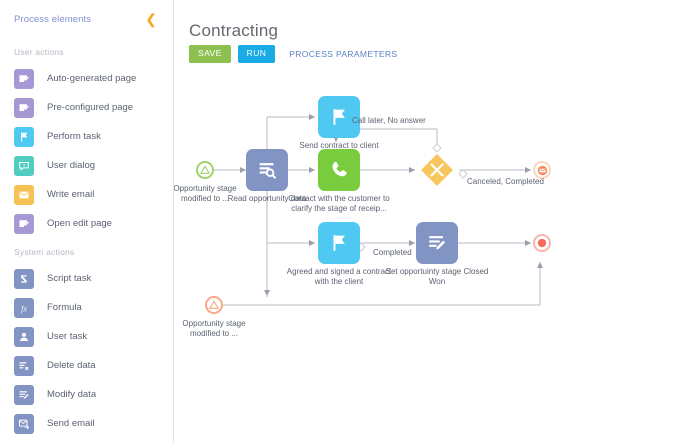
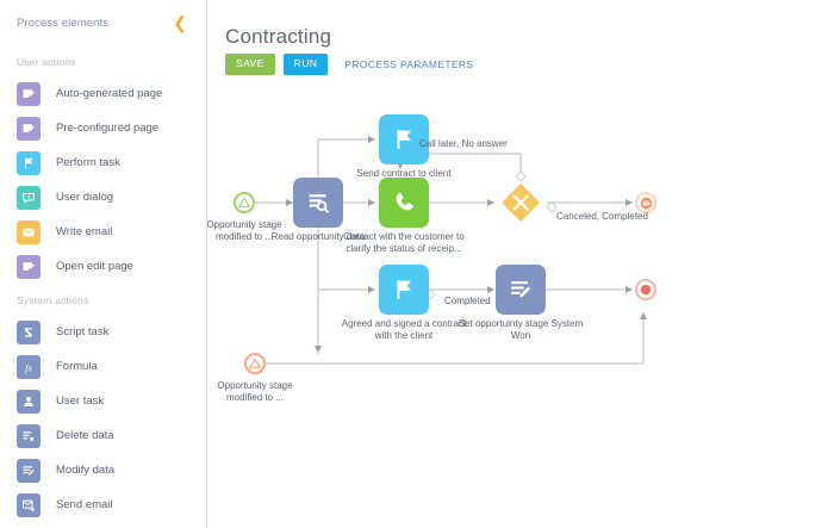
  Process elements
  ❮
  User actions
  Auto-generated page
  Pre-configured page
  Perform task
  User dialog
  Write email
  Open edit page
  System actions
  Script task
  fx
  Formula
  User task
  Delete data
  Modify data
  Send email
  Contracting
  SAVE
  RUN
  PROCESS PARAMETERS
  Opportunity stage modified to ...
  Opportunity stage modified to ...
  Send contract to client
  Read opportunity data
- Contact with the customer to clarify the stage of receip...
+ Contact with the customer to clarify the status of receip...
  Agreed and signed a contract with the client
- Set opportuinty stage Closed Won
+ Set opportuinty stage System Won
  Call later, No answer
  Canceled, Completed
  Completed
